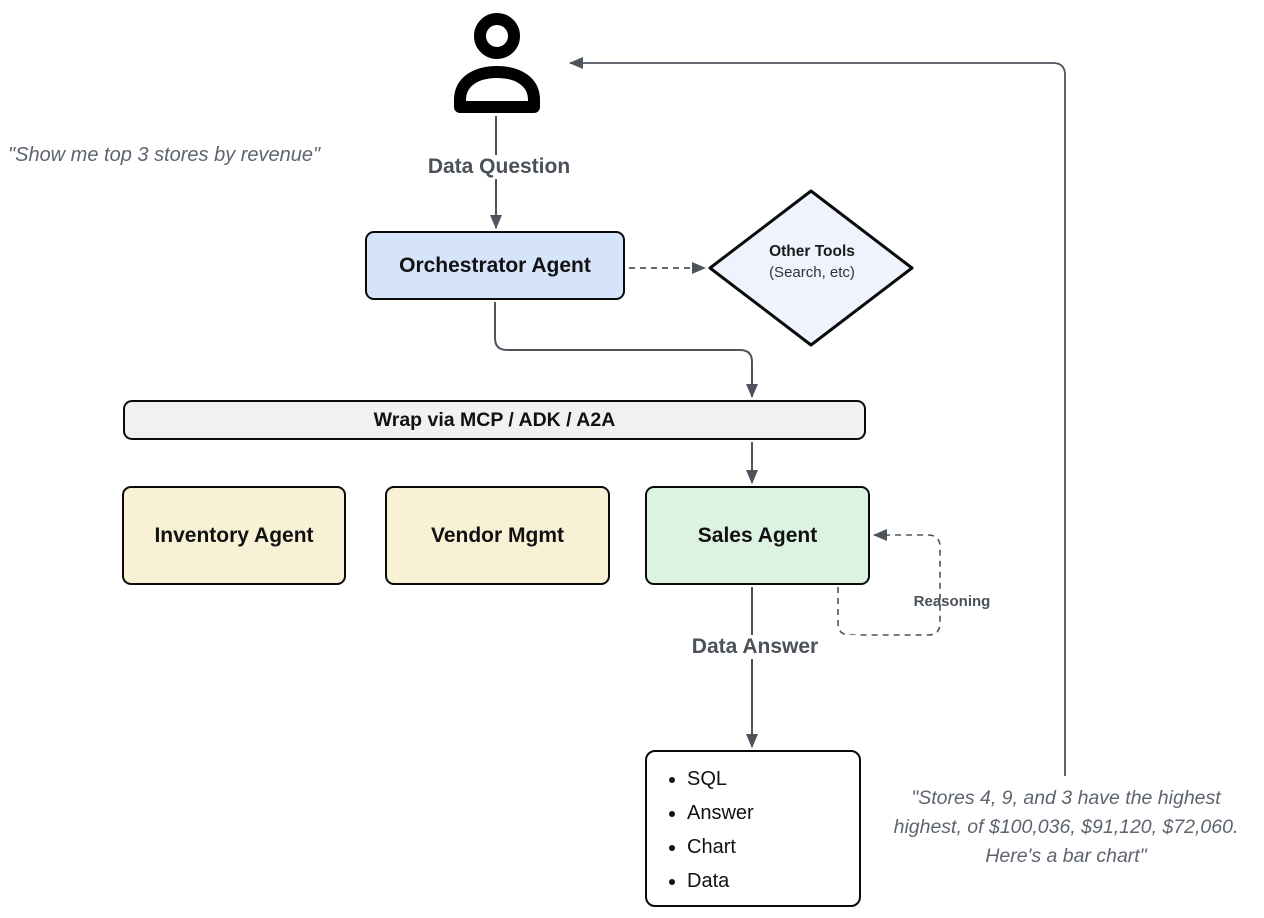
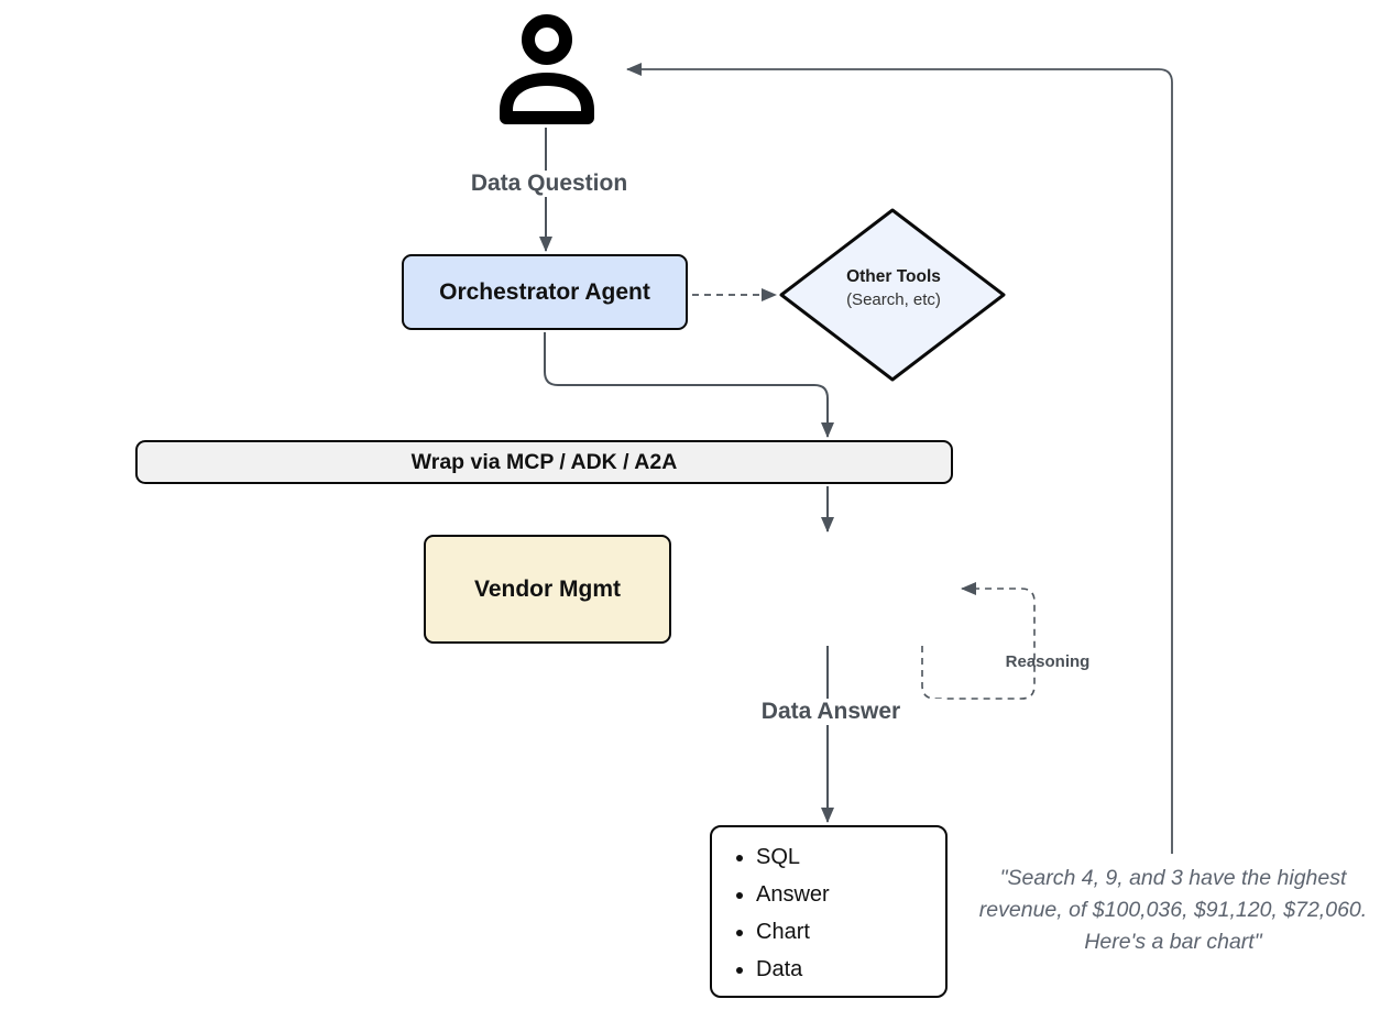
- "Show me top 3 stores by revenue"
- "Stores 4, 9, and 3 have the highest
+ "Search 4, 9, and 3 have the highest
- highest, of $100,036, $91,120, $72,060.
+ revenue, of $100,036, $91,120, $72,060.
  Here's a bar chart"
  Data Question
  Data Answer
  Reasoning
  Orchestrator Agent
  Other Tools
  (Search, etc)
  Wrap via MCP / ADK / A2A
- Inventory Agent
  Vendor Mgmt
- Sales Agent
  SQL
  Answer
  Chart
  Data
